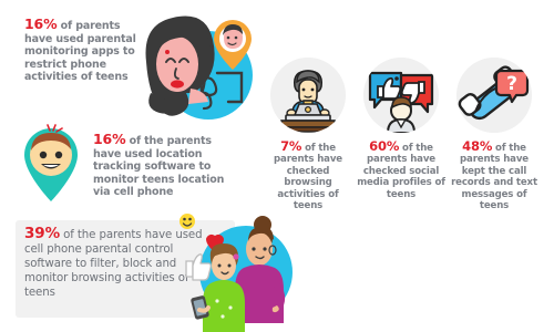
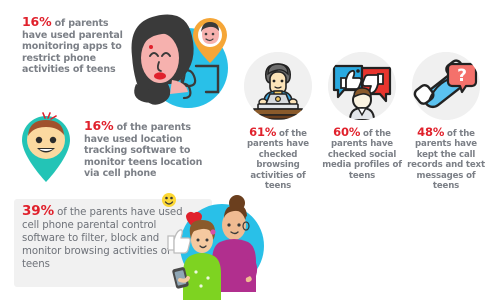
  16% of parents have used parental monitoring apps to restrict phone activities of teens
  16% of the parents have used location tracking software to monitor teens location via cell phone
  39% of the parents have used cell phone parental control software to filter, block and monitor browsing activities of teens
- 7% of the parents have checked browsing activities of teens
+ 61% of the parents have checked browsing activities of teens
  60% of the parents have checked social media profiles of teens
  ?
  48% of the parents have kept the call records and text messages of teens
